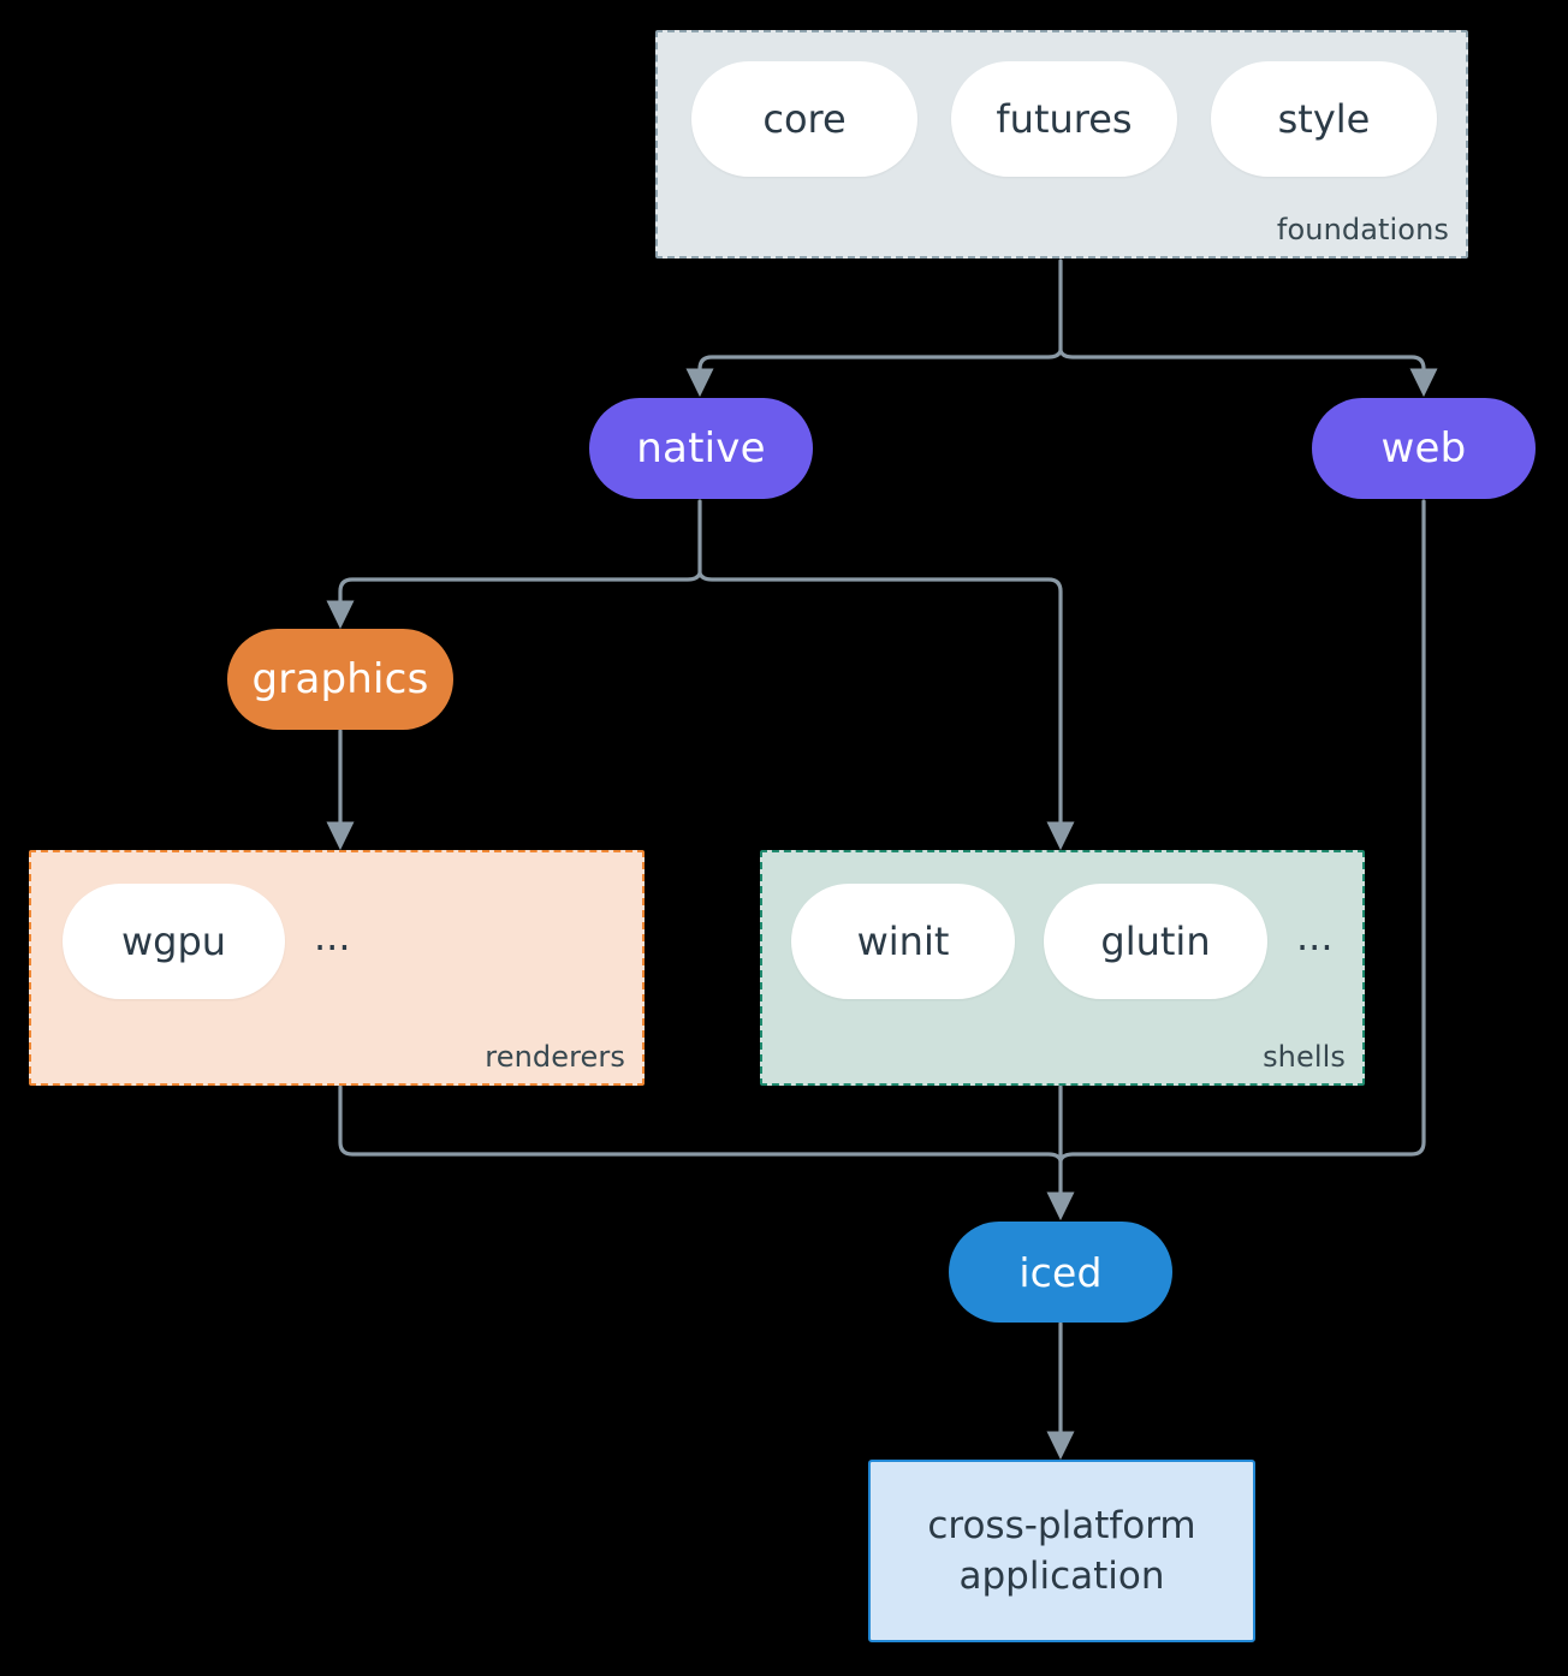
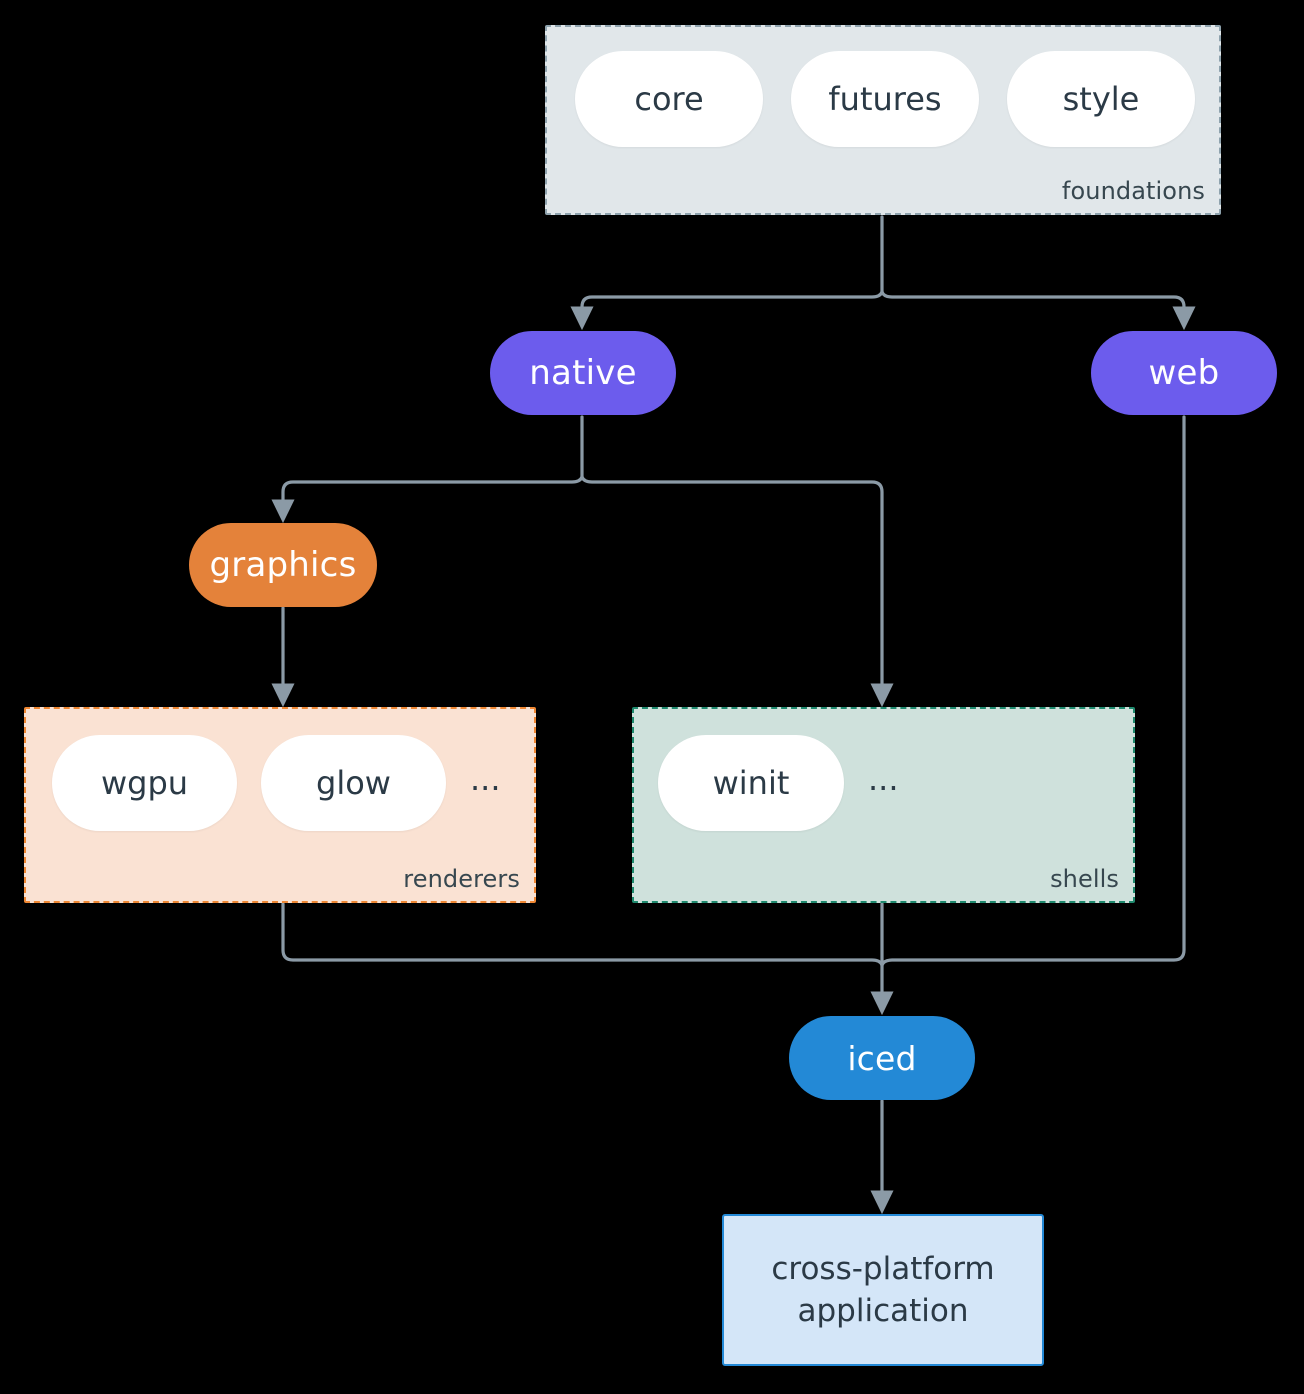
  core
  futures
  style
  foundations
  native
  web
  graphics
  wgpu
+ glow
  ...
  renderers
  winit
- glutin
  ...
  shells
  iced
  cross-platform
  application
